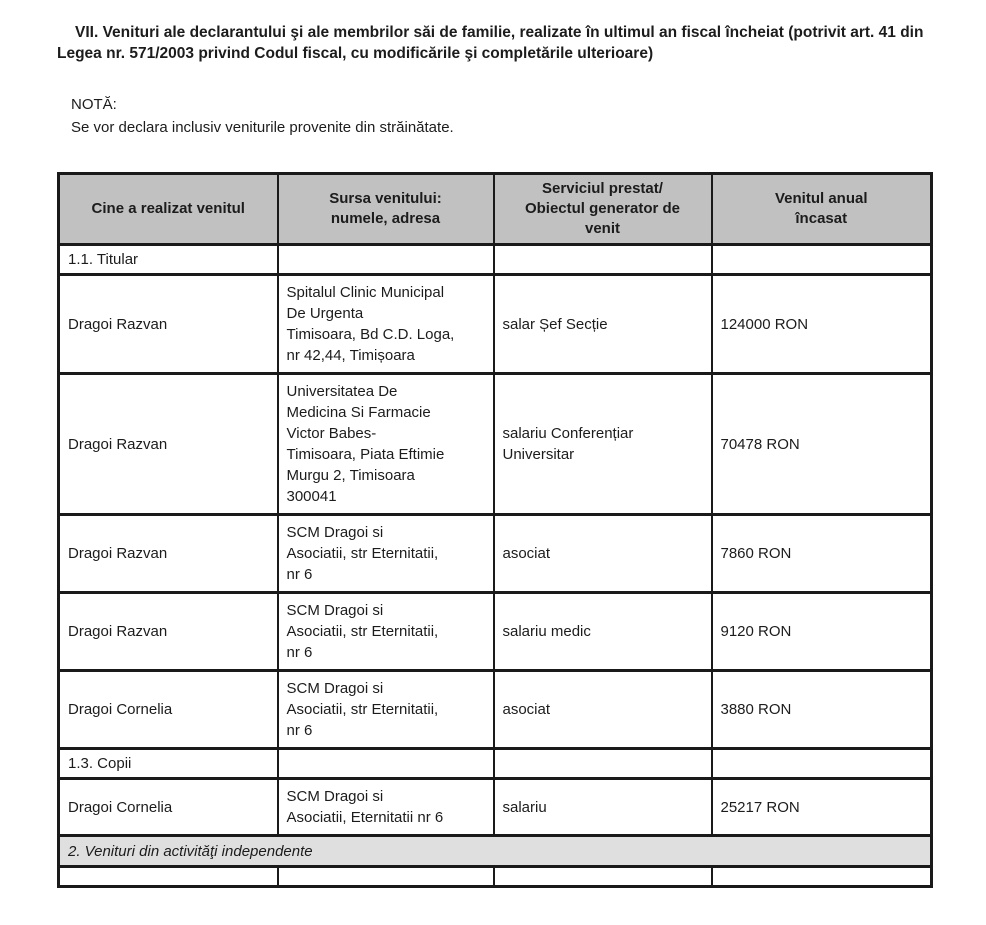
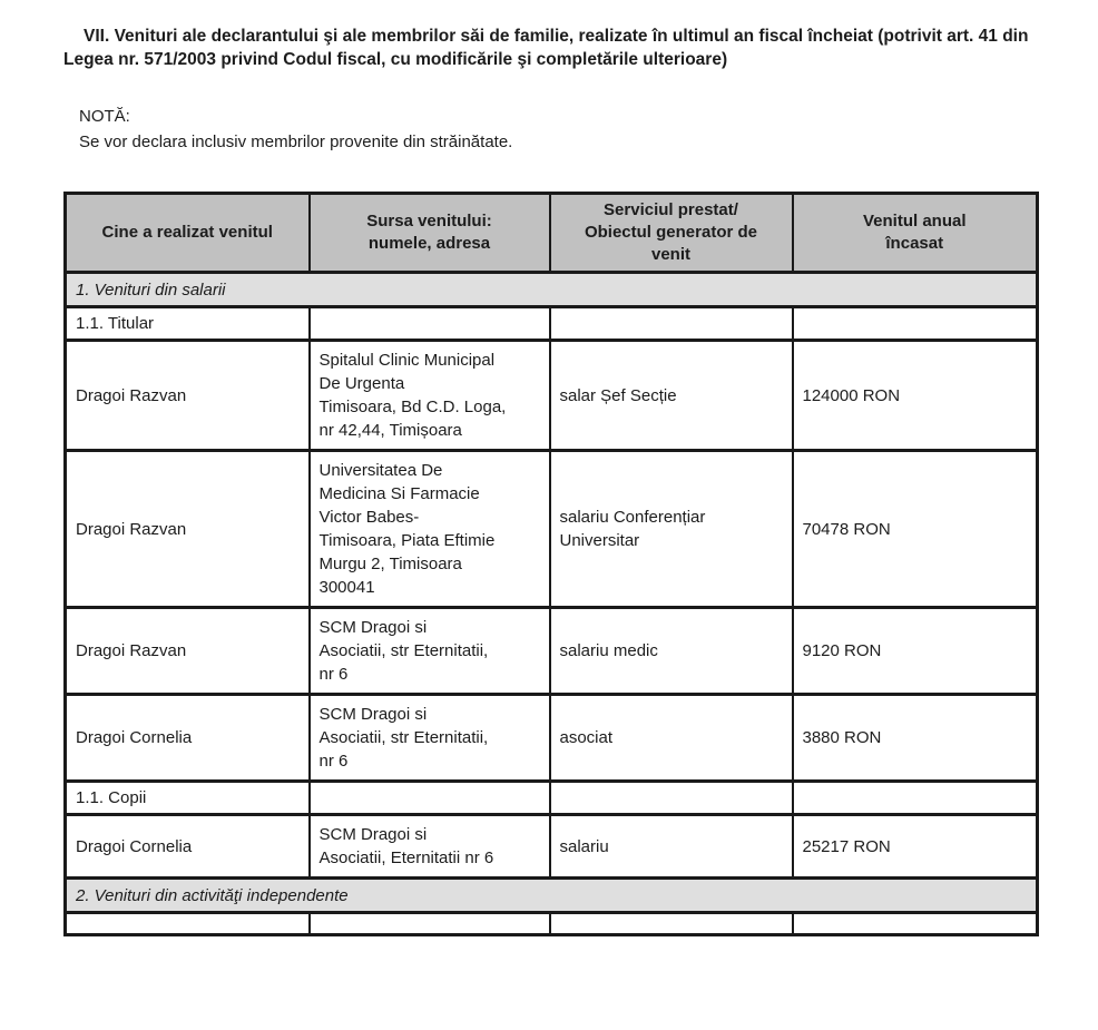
  VII. Venituri ale declarantului şi ale membrilor săi de familie, realizate în ultimul an fiscal încheiat (potrivit art. 41 din Legea nr. 571/2003 privind Codul fiscal, cu modificările şi completările ulterioare)
  NOTĂ:
- Se vor declara inclusiv veniturile provenite din străinătate.
+ Se vor declara inclusiv membrilor provenite din străinătate.
  Cine a realizat venitul	Sursa venitului: numele, adresa	Serviciul prestat/ Obiectul generator de venit	Venitul anual încasat
+ 1. Venituri din salarii
  1.1. Titular
  Dragoi Razvan	Spitalul Clinic Municipal De Urgenta Timisoara, Bd C.D. Loga, nr 42,44, Timișoara	salar Șef Secție	124000 RON
  Dragoi Razvan	Universitatea De Medicina Si Farmacie Victor Babes- Timisoara, Piata Eftimie Murgu 2, Timisoara 300041	salariu Conferențiar Universitar	70478 RON
- Dragoi Razvan	SCM Dragoi si Asociatii, str Eternitatii, nr 6	asociat	7860 RON
  Dragoi Razvan	SCM Dragoi si Asociatii, str Eternitatii, nr 6	salariu medic	9120 RON
  Dragoi Cornelia	SCM Dragoi si Asociatii, str Eternitatii, nr 6	asociat	3880 RON
- 1.3. Copii
+ 1.1. Copii
  Dragoi Cornelia	SCM Dragoi si Asociatii, Eternitatii nr 6	salariu	25217 RON
  2. Venituri din activităţi independente
